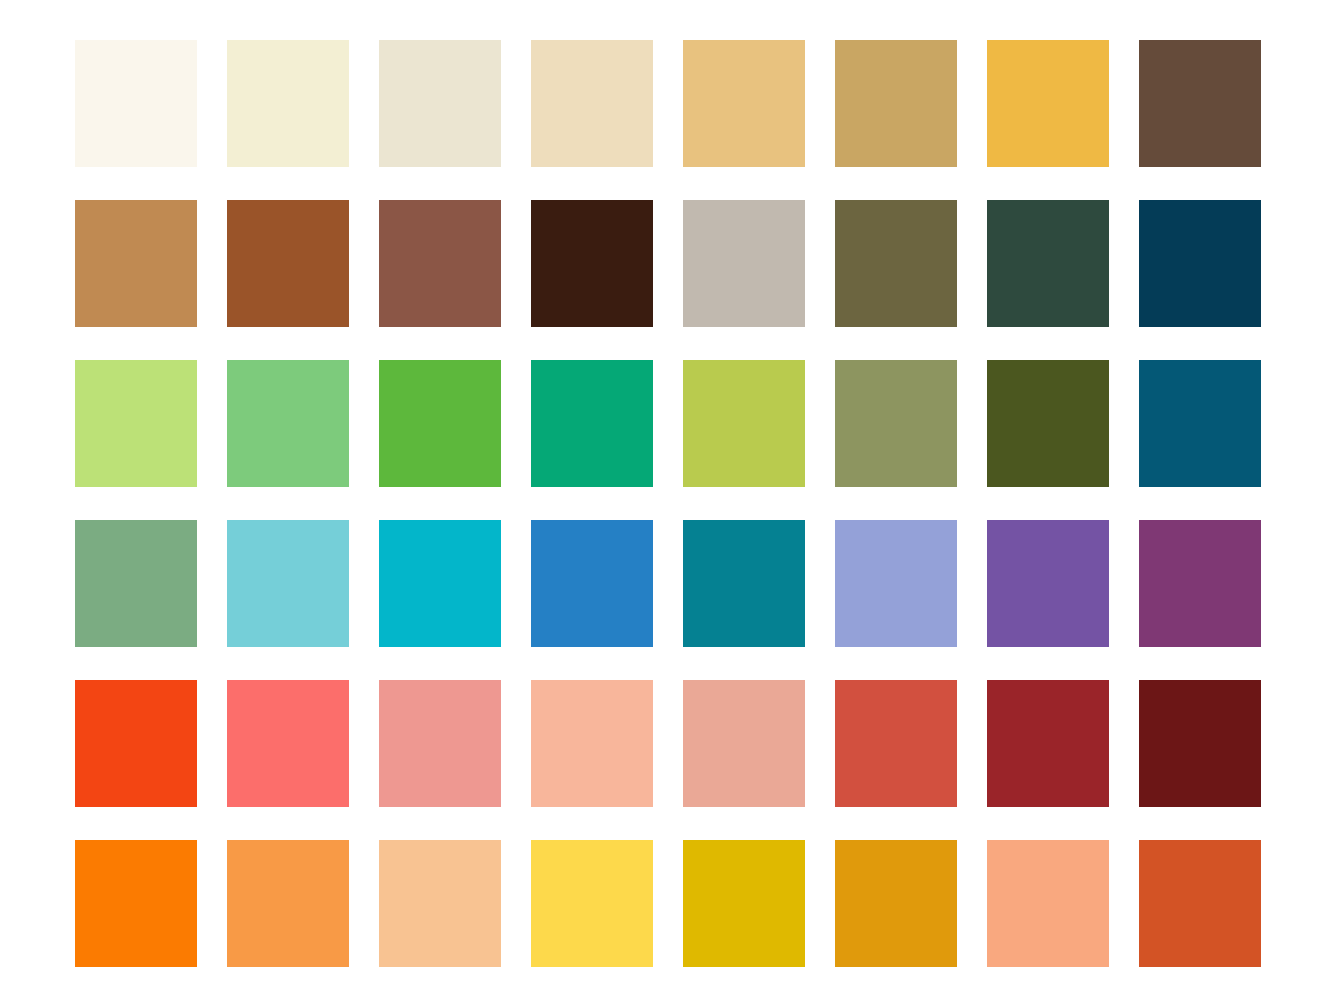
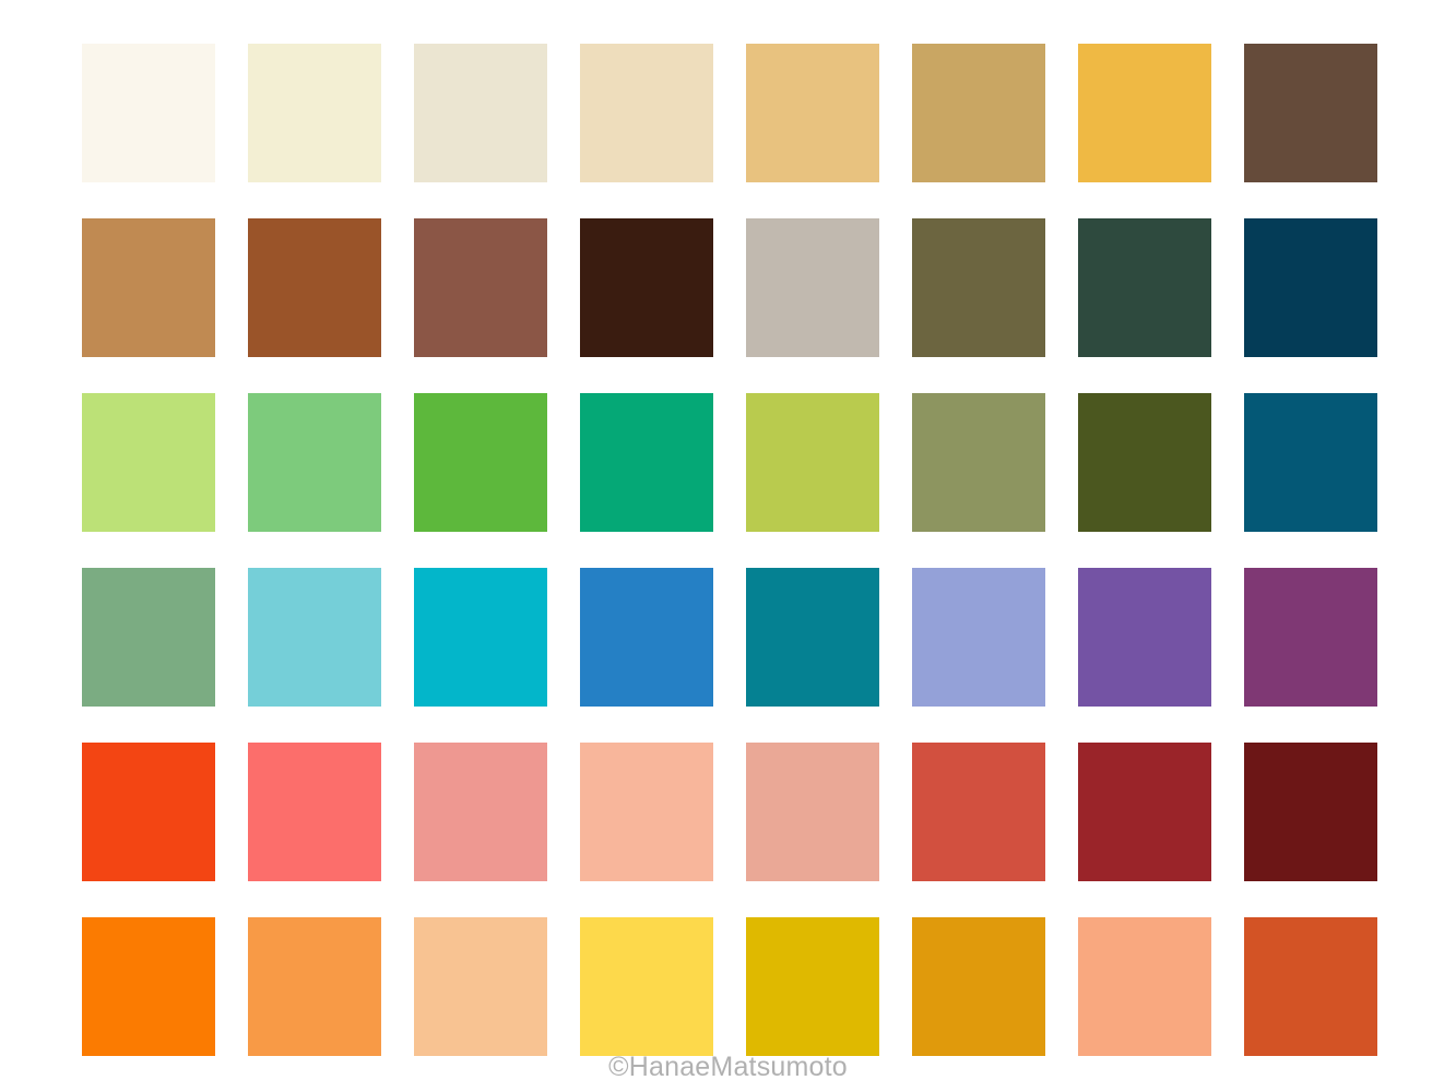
+ ©HanaeMatsumoto
